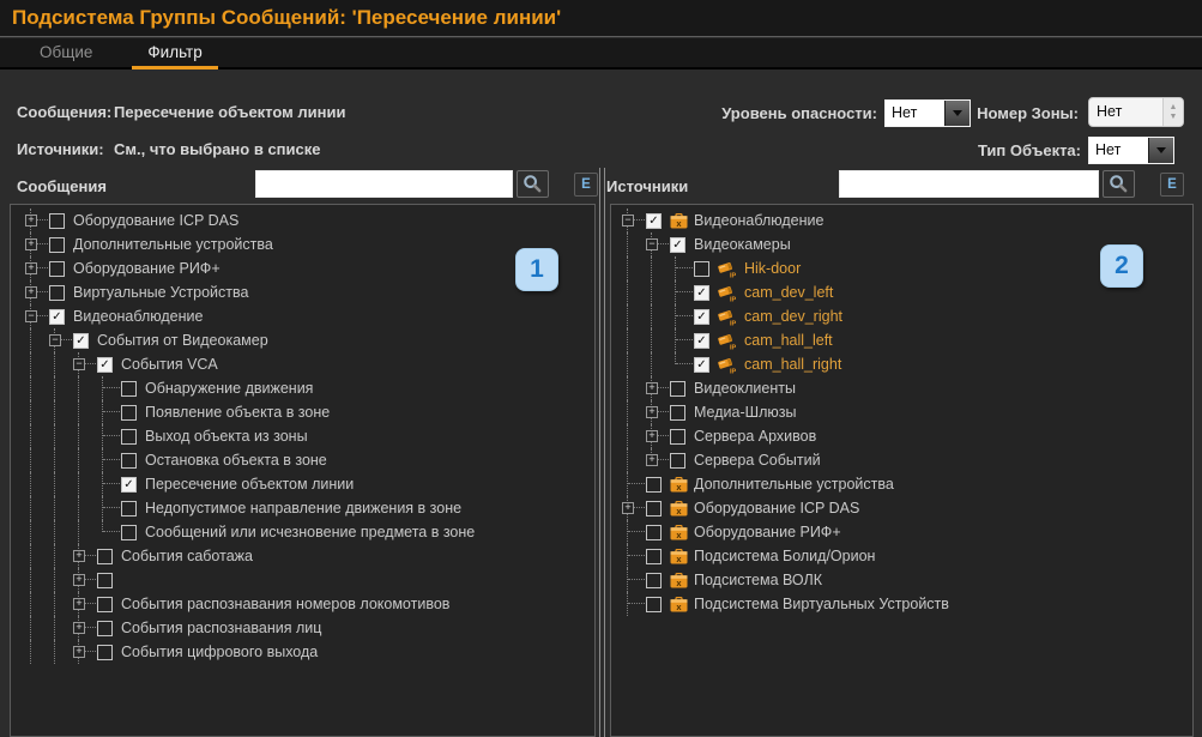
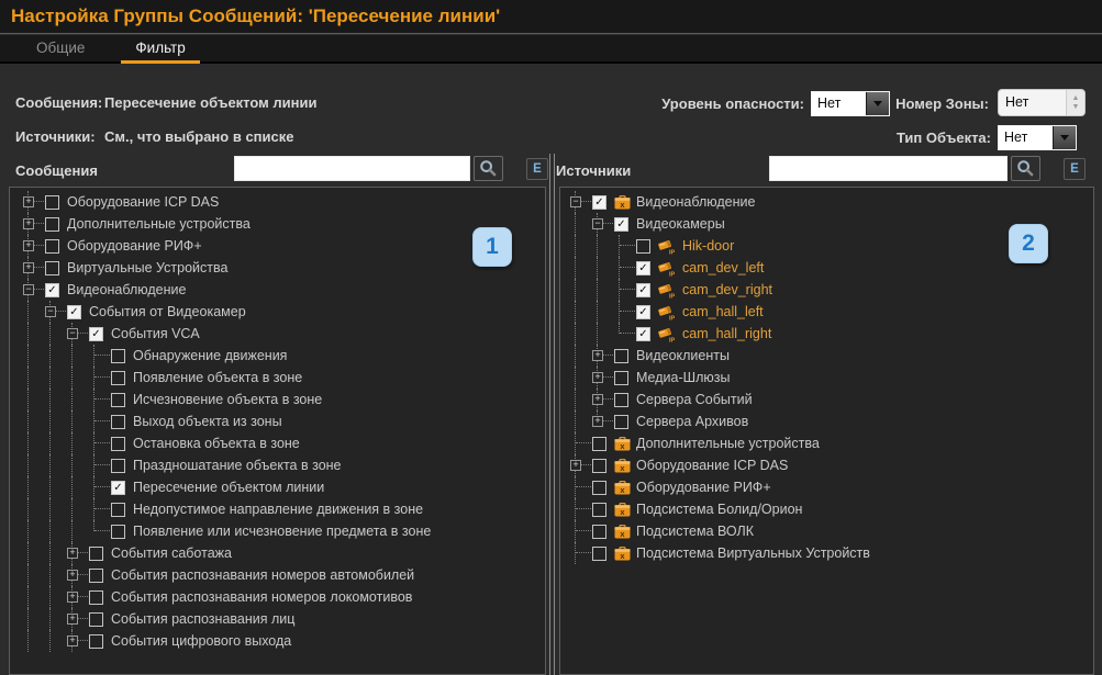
- Подсистема Группы Сообщений: 'Пересечение линии'
+ Настройка Группы Сообщений: 'Пересечение линии'
  Общие
  Фильтр
  Сообщения:
  Пересечение объектом линии
  Источники:
  См., что выбрано в списке
  Уровень опасности:
  Нет
  Номер Зоны:
  Нет
  Тип Объекта:
  Нет
  Сообщения
  Е
  Источники
  Е
  +
  Оборудование ICP DAS
  +
  Дополнительные устройства
  +
  Оборудование РИФ+
  +
  Виртуальные Устройства
  −
  ✓
  Видеонаблюдение
  −
  ✓
  События от Видеокамер
  −
  ✓
  События VCA
  Обнаружение движения
  Появление объекта в зоне
+ Исчезновение объекта в зоне
  Выход объекта из зоны
  Остановка объекта в зоне
+ Праздношатание объекта в зоне
  ✓
  Пересечение объектом линии
  Недопустимое направление движения в зоне
- Сообщений или исчезновение предмета в зоне
+ Появление или исчезновение предмета в зоне
  +
  События саботажа
  +
+ События распознавания номеров автомобилей
  +
  События распознавания номеров локомотивов
  +
  События распознавания лиц
  +
  События цифрового выхода
  −
  ✓
  x
  Видеонаблюдение
  −
  ✓
  Видеокамеры
  Hik-door
  ✓
  cam_dev_left
  ✓
  cam_dev_right
  ✓
  cam_hall_left
  ✓
  cam_hall_right
  +
  Видеоклиенты
  +
  Медиа-Шлюзы
  +
- Сервера Архивов
+ Сервера Событий
  +
- Сервера Событий
+ Сервера Архивов
  x
  Дополнительные устройства
  +
  x
  Оборудование ICP DAS
  x
  Оборудование РИФ+
  x
  Подсистема Болид/Орион
  x
  Подсистема ВОЛК
  x
  Подсистема Виртуальных Устройств
  1
  2
